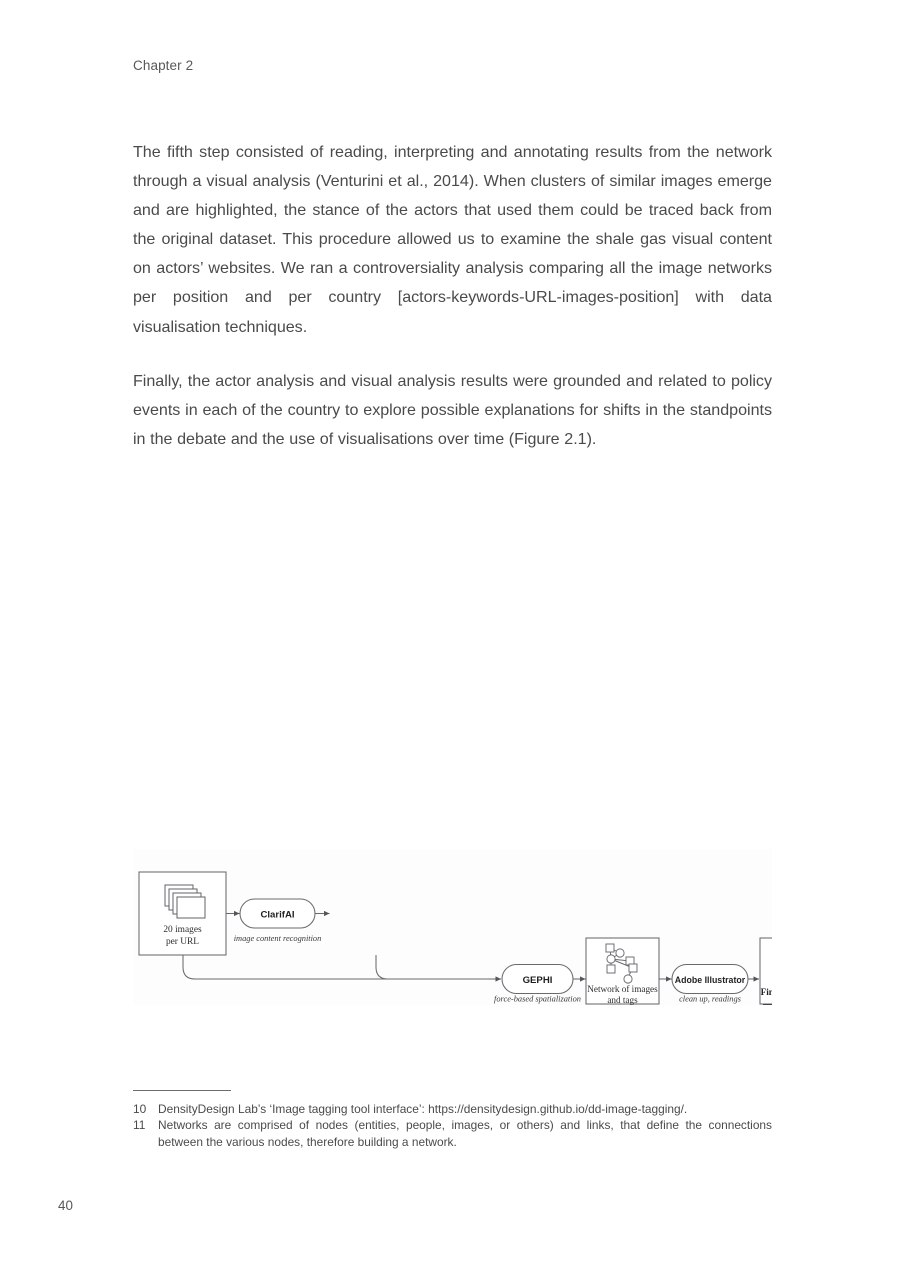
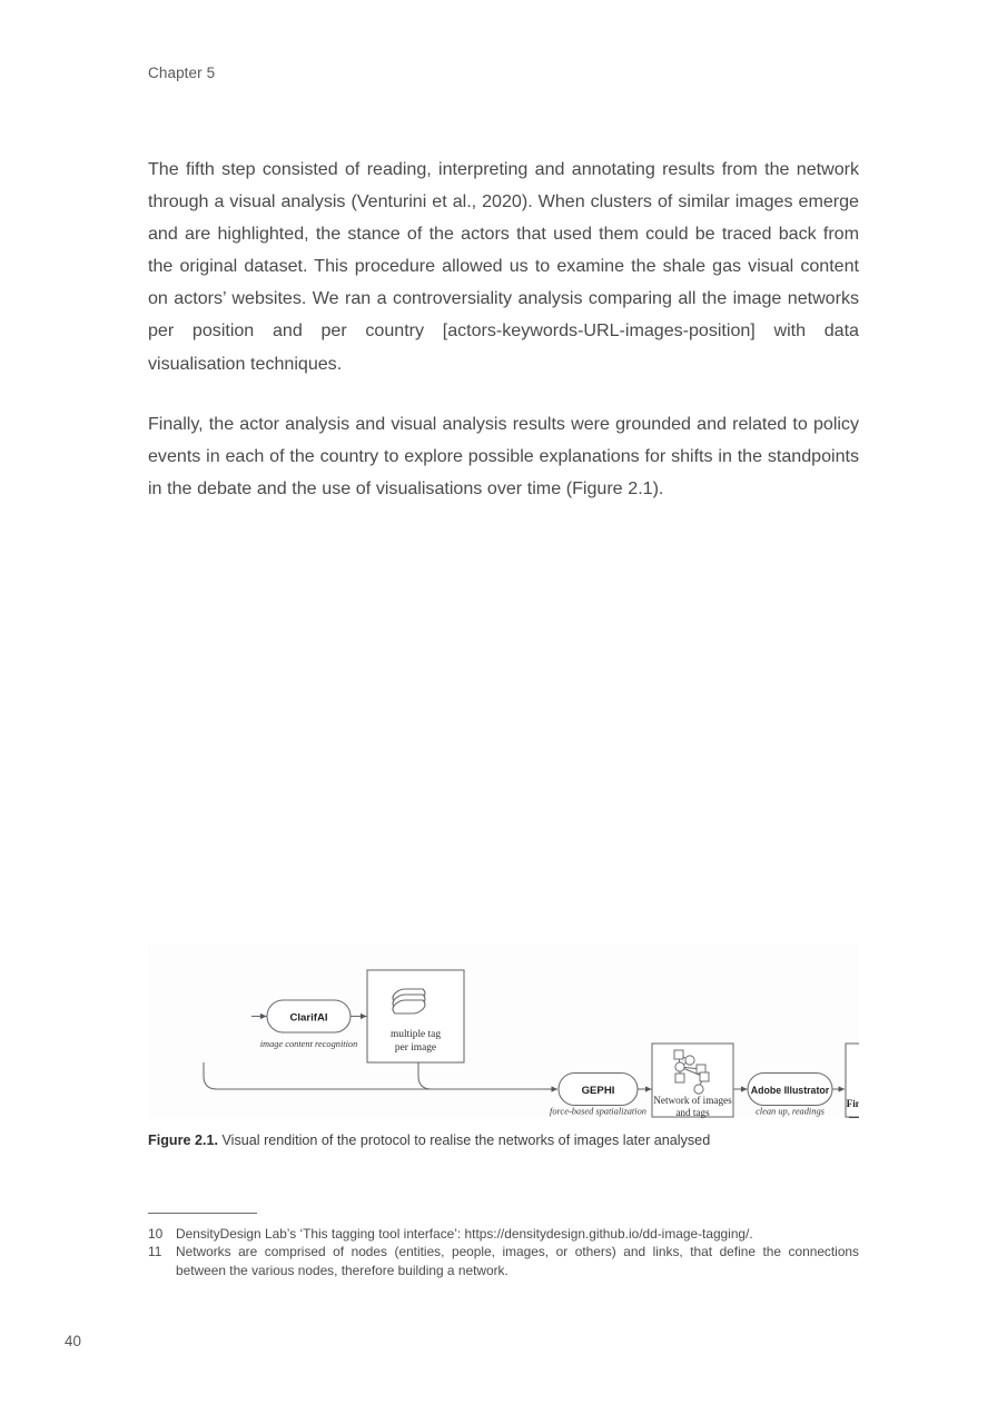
- Chapter 2
+ Chapter 5
- The fifth step consisted of reading, interpreting and annotating results from the network through a visual analysis (Venturini et al., 2014). When clusters of similar images emerge and are highlighted, the stance of the actors that used them could be traced back from the original dataset. This procedure allowed us to examine the shale gas visual content on actors’ websites. We ran a controversiality analysis comparing all the image networks per position and per country [actors-keywords-URL-images-position] with data visualisation techniques.
+ The fifth step consisted of reading, interpreting and annotating results from the network through a visual analysis (Venturini et al., 2020). When clusters of similar images emerge and are highlighted, the stance of the actors that used them could be traced back from the original dataset. This procedure allowed us to examine the shale gas visual content on actors’ websites. We ran a controversiality analysis comparing all the image networks per position and per country [actors-keywords-URL-images-position] with data visualisation techniques.
  Finally, the actor analysis and visual analysis results were grounded and related to policy events in each of the country to explore possible explanations for shifts in the standpoints in the debate and the use of visualisations over time (Figure 2.1).
- 20 images
- per URL
  ClarifAI
  image content recognition
+ multiple tag
+ per image
  GEPHI
  force-based spatialization
  Network of images
  and tags
  Adobe Illustrator
  clean up, readings
+ Figure 2.1. Visual rendition of the protocol to realise the networks of images later analysed
  10
- DensityDesign Lab’s ‘Image tagging tool interface’: https://densitydesign.github.io/dd-image-tagging/.
+ DensityDesign Lab’s ‘This tagging tool interface’: https://densitydesign.github.io/dd-image-tagging/.
  11
  Networks are comprised of nodes (entities, people, images, or others) and links, that define the connections between the various nodes, therefore building a network.
  40
